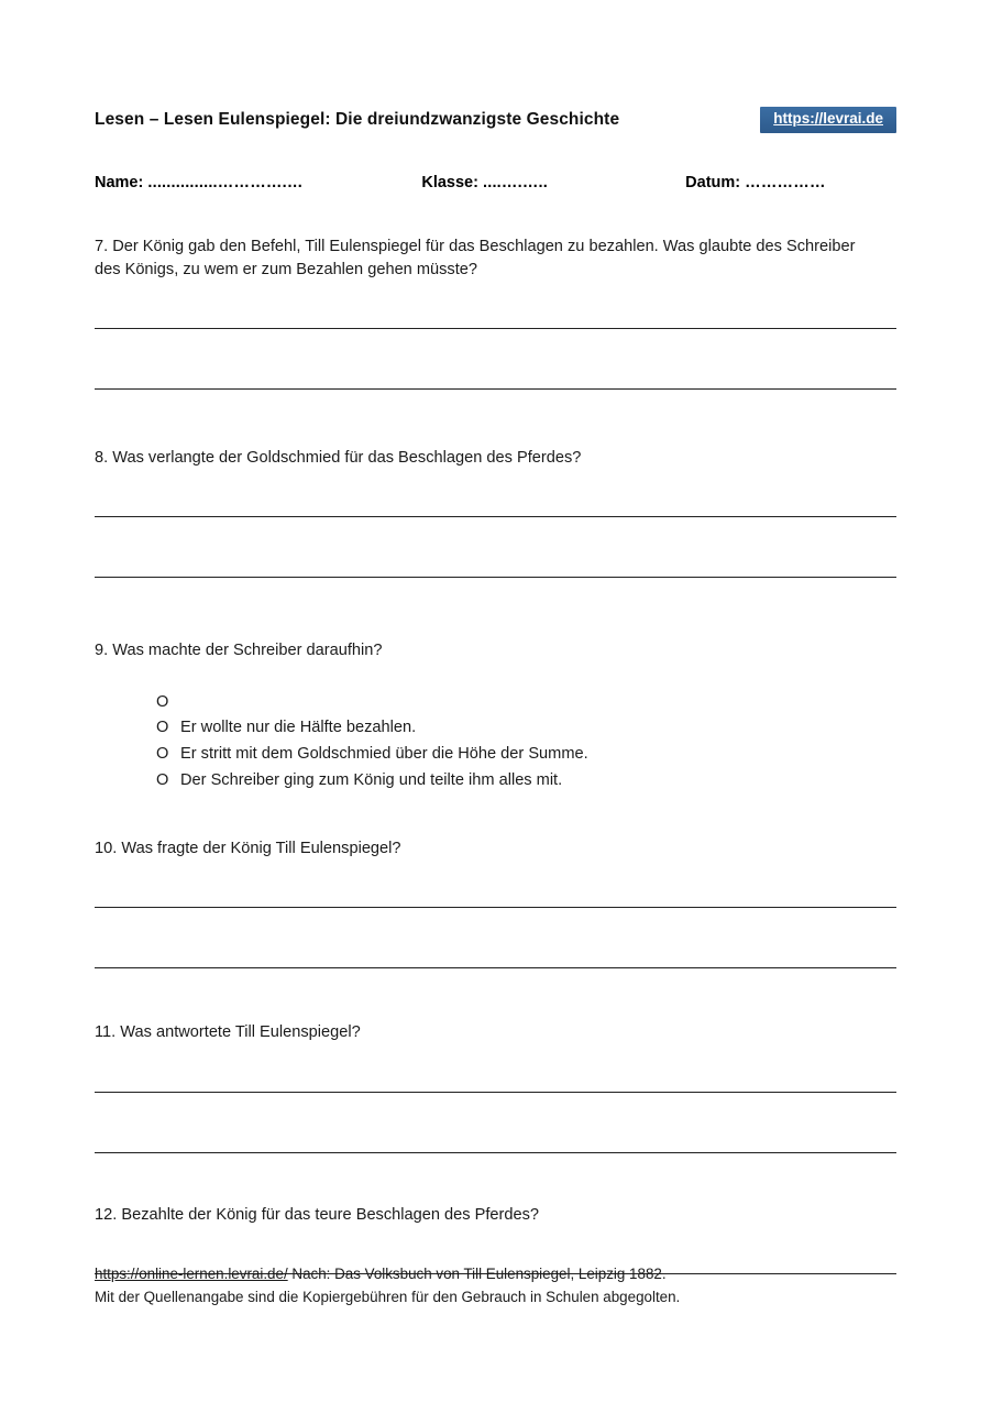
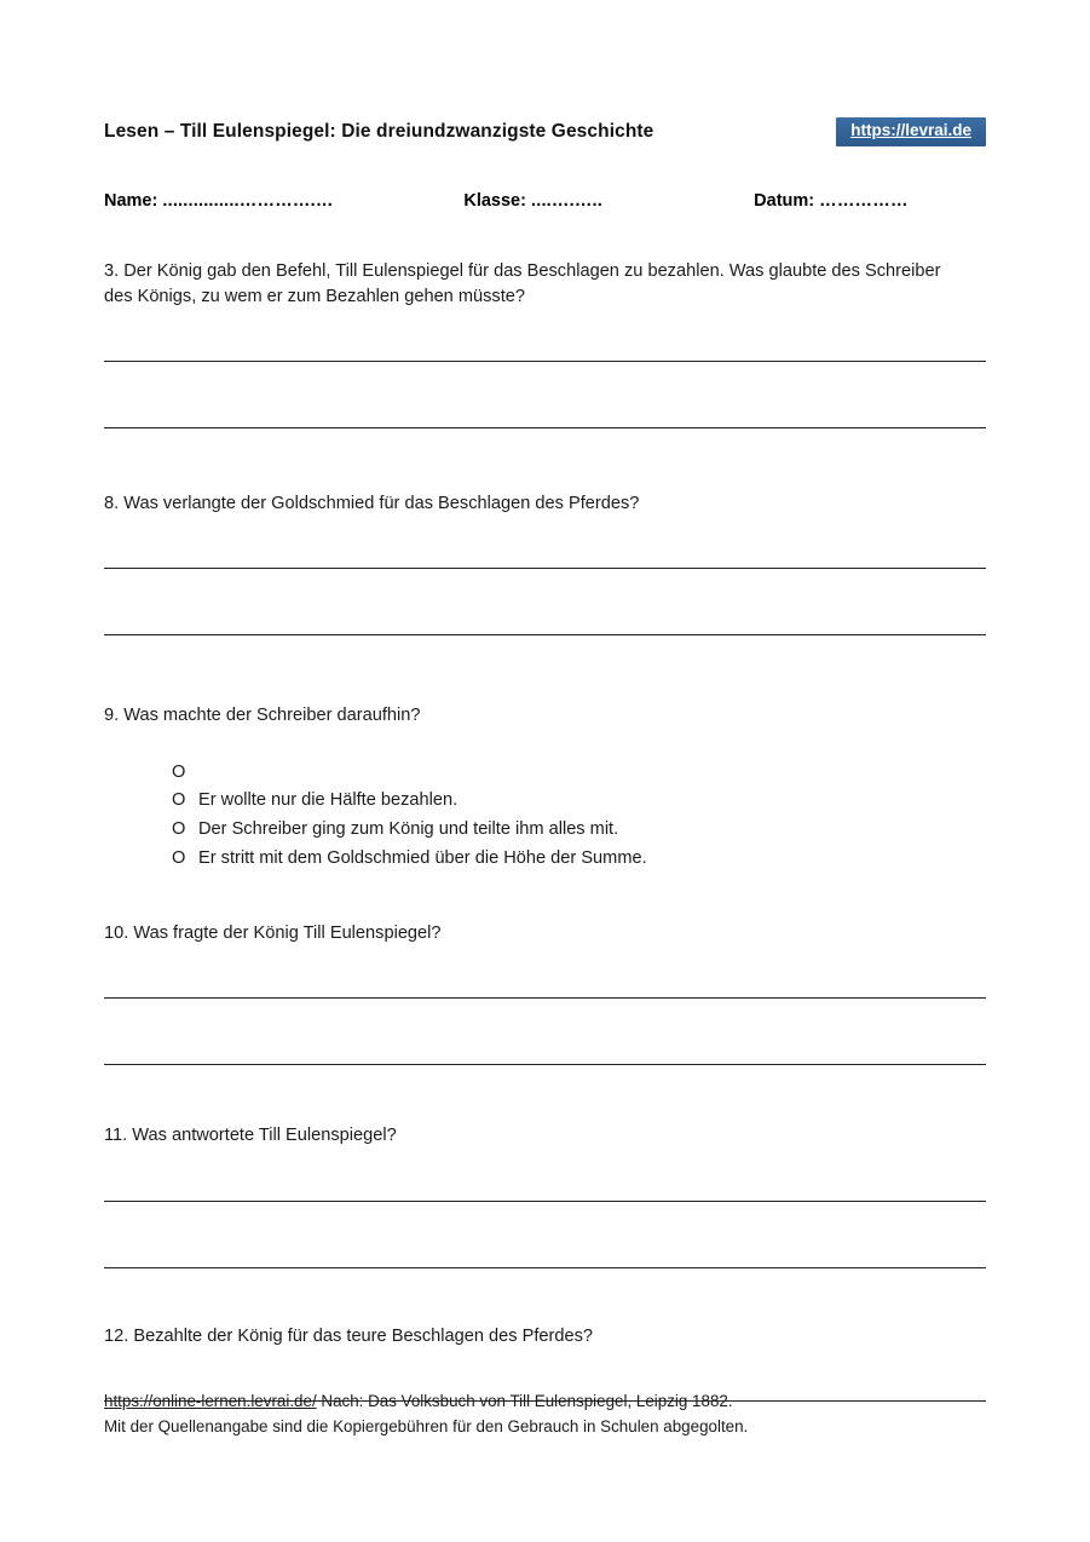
- Lesen – Lesen Eulenspiegel: Die dreiundzwanzigste Geschichte
+ Lesen – Till Eulenspiegel: Die dreiundzwanzigste Geschichte
  https://levrai.de
  Name: ...............………….…
  Klasse: ....….…..
  Datum: ……………
- 7. Der König gab den Befehl, Till Eulenspiegel für das Beschlagen zu bezahlen. Was glaubte des Schreiber des Königs, zu wem er zum Bezahlen gehen müsste?
+ 3. Der König gab den Befehl, Till Eulenspiegel für das Beschlagen zu bezahlen. Was glaubte des Schreiber des Königs, zu wem er zum Bezahlen gehen müsste?
  8. Was verlangte der Goldschmied für das Beschlagen des Pferdes?
  9. Was machte der Schreiber daraufhin?
  O
  O
  Er wollte nur die Hälfte bezahlen.
  O
- Er stritt mit dem Goldschmied über die Höhe der Summe.
+ Der Schreiber ging zum König und teilte ihm alles mit.
  O
- Der Schreiber ging zum König und teilte ihm alles mit.
+ Er stritt mit dem Goldschmied über die Höhe der Summe.
  10. Was fragte der König Till Eulenspiegel?
  11. Was antwortete Till Eulenspiegel?
  12. Bezahlte der König für das teure Beschlagen des Pferdes?
  https://online-lernen.levrai.de/ Nach: Das Volksbuch von Till Eulenspiegel, Leipzig 1882.
  Mit der Quellenangabe sind die Kopiergebühren für den Gebrauch in Schulen abgegolten.
